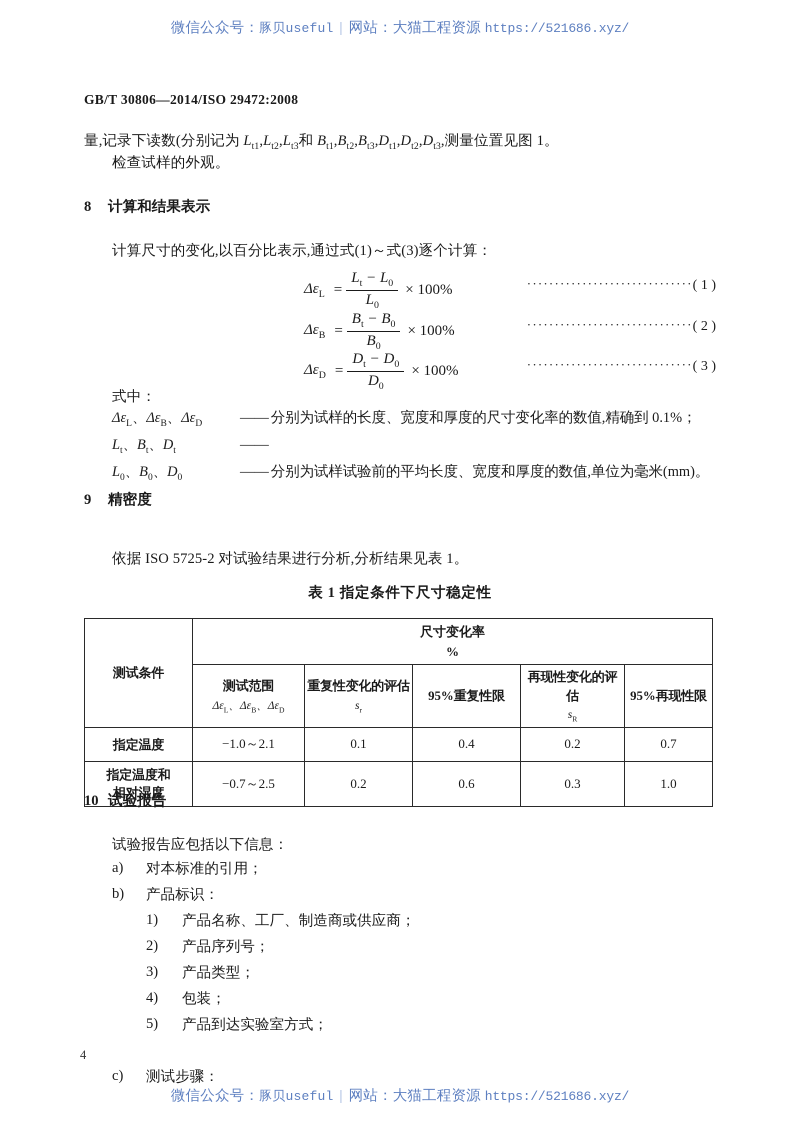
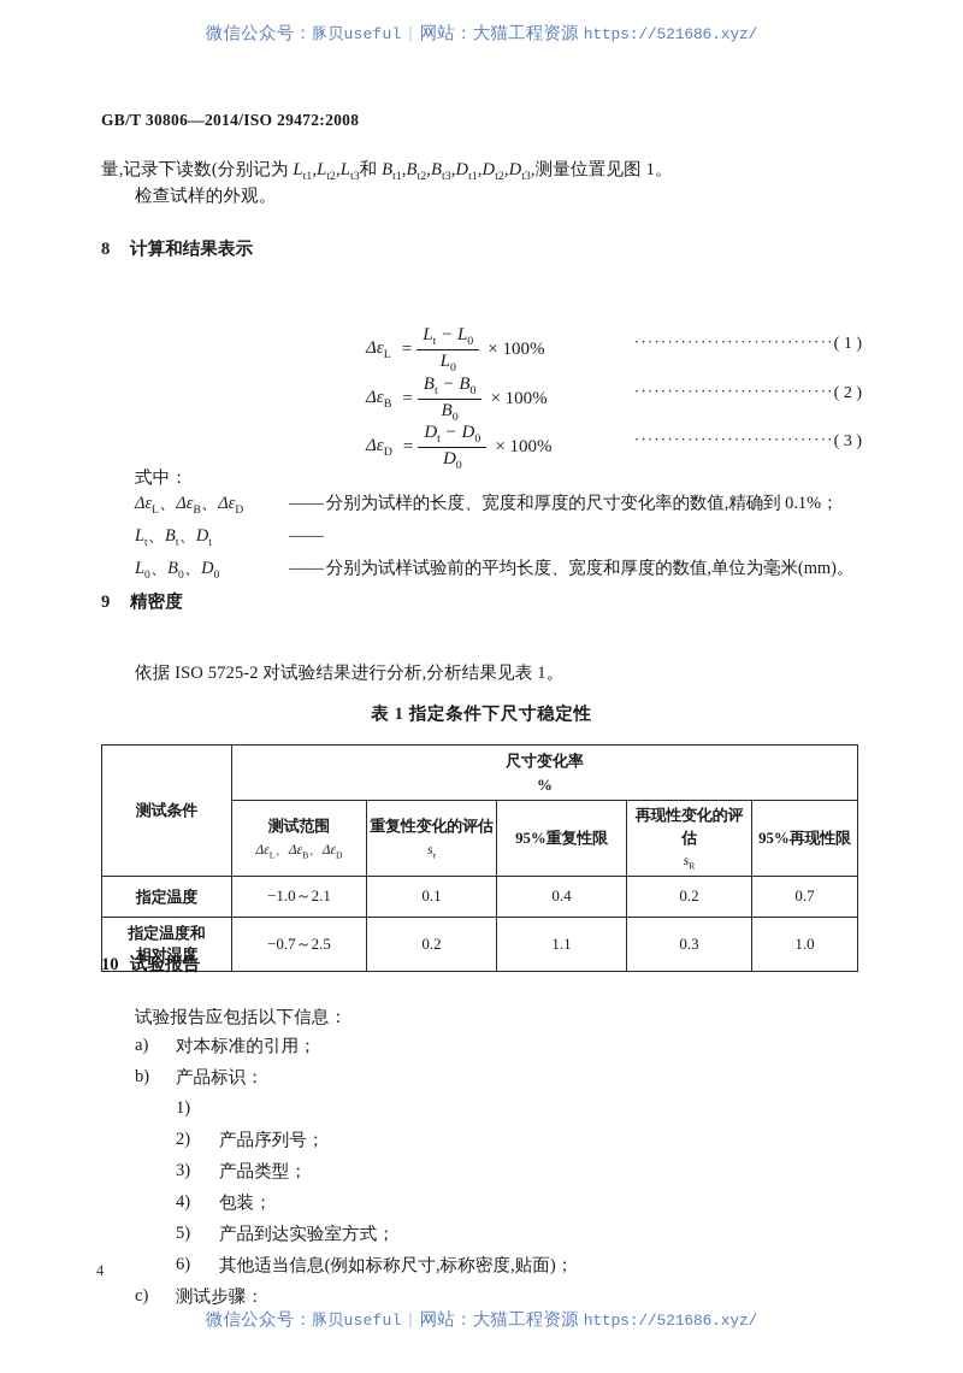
  微信公众号：豚贝useful | 网站：大猫工程资源 https://521686.xyz/
  GB/T 30806—2014/ISO 29472:2008
  量,记录下读数(分别记为 Lt1,Lt2,Lt3和 Bt1,Bt2,Bt3,Dt1,Dt2,Dt3,测量位置见图 1。
  检查试样的外观。
  8 计算和结果表示
- 计算尺寸的变化,以百分比表示,通过式(1)～式(3)逐个计算：
  ΔεL
  =
  Lt − L0
  L0
  × 100%
  ······························( 1 )
  ΔεB
  =
  Bt − B0
  B0
  × 100%
  ······························( 2 )
  ΔεD
  =
  Dt − D0
  D0
  × 100%
  ······························( 3 )
  式中：
  ΔεL、ΔεB、ΔεD
  ——
  分别为试样的长度、宽度和厚度的尺寸变化率的数值,精确到 0.1%；
  Lt、Bt、Dt
  ——
  L0、B0、D0
  ——
  分别为试样试验前的平均长度、宽度和厚度的数值,单位为毫米(mm)。
  9 精密度
  依据 ISO 5725-2 对试验结果进行分析,分析结果见表 1。
  表 1 指定条件下尺寸稳定性
  测试条件	尺寸变化率 %
  测试范围 ΔεL、ΔεB、ΔεD	重复性变化的评估 sr	95%重复性限	再现性变化的评估 sR	95%再现性限
  指定温度	−1.0～2.1	0.1	0.4	0.2	0.7
- 指定温度和 相对湿度	−0.7～2.5	0.2	0.6	0.3	1.0
+ 指定温度和 相对湿度	−0.7～2.5	0.2	1.1	0.3	1.0
  10 试验报告
  试验报告应包括以下信息：
  a)
  对本标准的引用；
  b)
  产品标识：
  1)
- 产品名称、工厂、制造商或供应商；
  2)
  产品序列号；
  3)
  产品类型；
  4)
  包装；
  5)
  产品到达实验室方式；
+ 6)
+ 其他适当信息(例如标称尺寸,标称密度,贴面)；
  c)
  测试步骤：
  4
  微信公众号：豚贝useful | 网站：大猫工程资源 https://521686.xyz/
